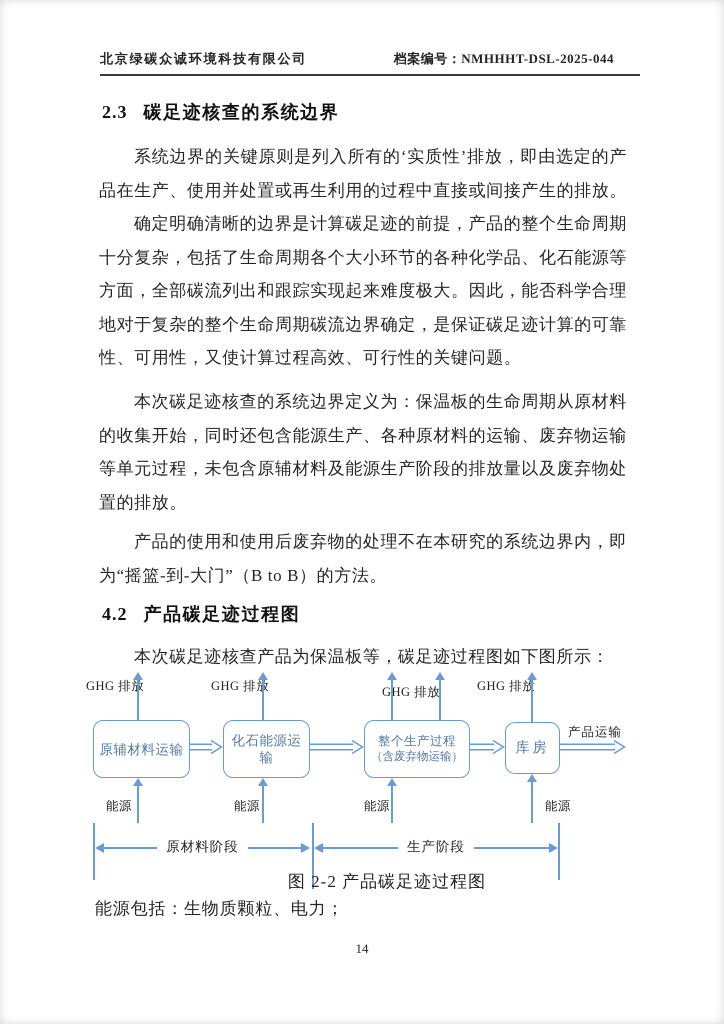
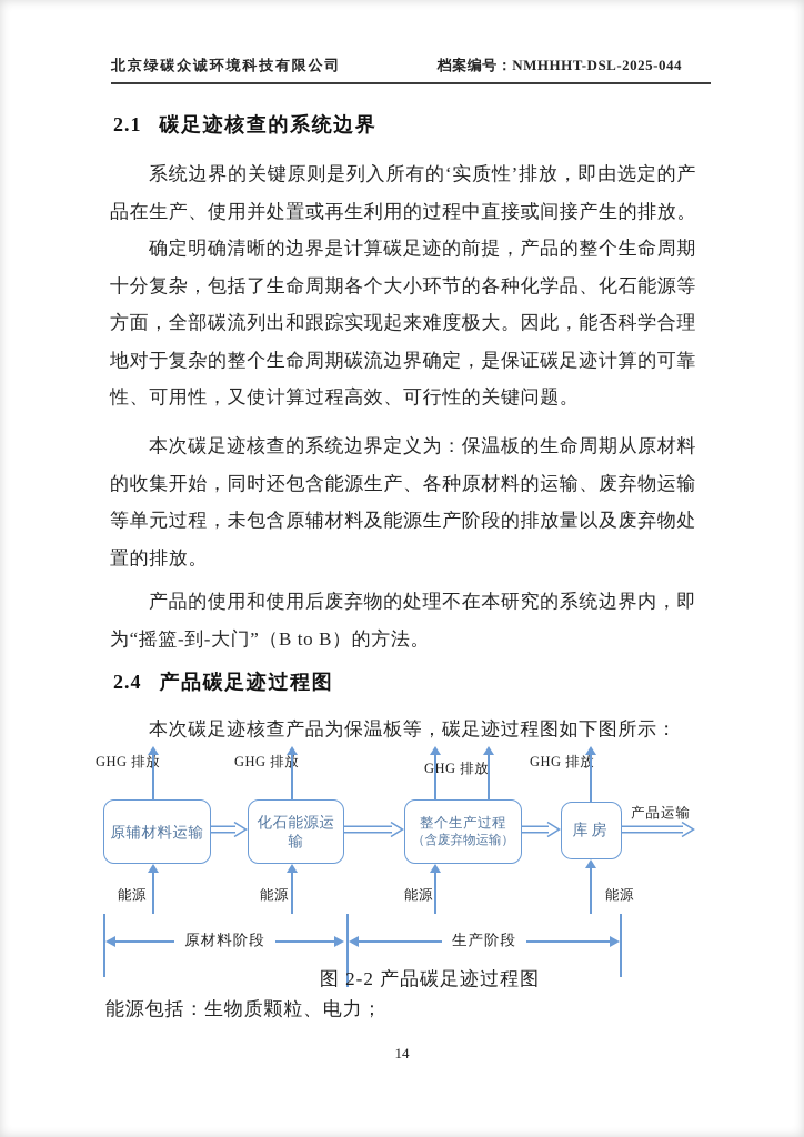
  北京绿碳众诚环境科技有限公司
  档案编号：NMHHHT-DSL-2025-044
- 2.3
+ 2.1
  碳足迹核查的系统边界
  系统边界的关键原则是列入所有的‘实质性’排放，即由选定的产品在生产、使用并处置或再生利用的过程中直接或间接产生的排放。
  确定明确清晰的边界是计算碳足迹的前提，产品的整个生命周期十分复杂，包括了生命周期各个大小环节的各种化学品、化石能源等方面，全部碳流列出和跟踪实现起来难度极大。因此，能否科学合理地对于复杂的整个生命周期碳流边界确定，是保证碳足迹计算的可靠性、可用性，又使计算过程高效、可行性的关键问题。
  本次碳足迹核查的系统边界定义为：保温板的生命周期从原材料的收集开始，同时还包含能源生产、各种原材料的运输、废弃物运输等单元过程，未包含原辅材料及能源生产阶段的排放量以及废弃物处置的排放。
  产品的使用和使用后废弃物的处理不在本研究的系统边界内，即为“摇篮-到-大门”（B to B）的方法。
- 4.2
+ 2.4
  产品碳足迹过程图
  本次碳足迹核查产品为保温板等，碳足迹过程图如下图所示：
  GHG 排
  GHG 排
  GHG 排放
  GHG 排放
  原辅材料运输
  化石能源运输
  整个生产过程
  （含废弃物运输）
  库房
  产品运输
  能源
  能源
  能源
  能源
  原材料阶段
  生产阶段
  图 2-2 产品碳足迹过程图
  能源包括：生物质颗粒、电力；
  14
